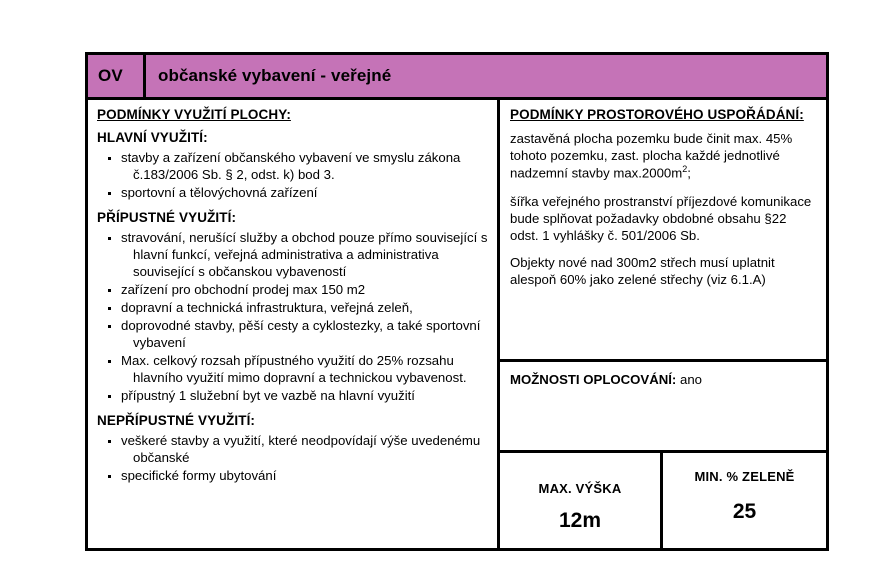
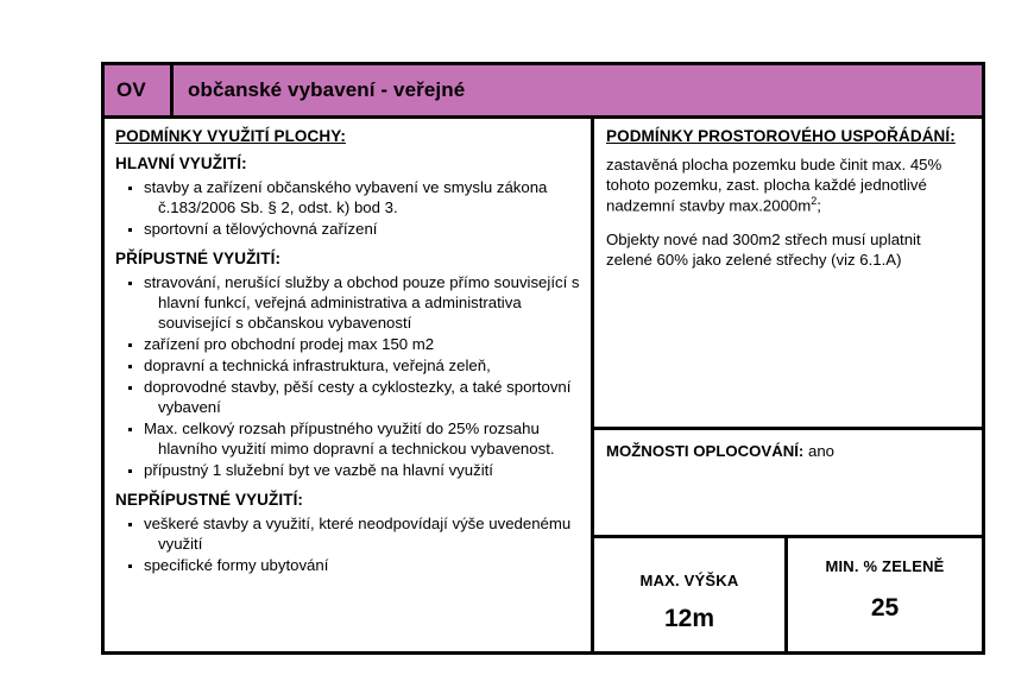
  OV
  občanské vybavení - veřejné
  PODMÍNKY VYUŽITÍ PLOCHY:
  HLAVNÍ VYUŽITÍ:
  stavby a zařízení občanského vybavení ve smyslu zákona č.183/2006 Sb. § 2, odst. k) bod 3.
  sportovní a tělovýchovná zařízení
  PŘÍPUSTNÉ VYUŽITÍ:
  stravování, nerušící služby a obchod pouze přímo související s hlavní funkcí, veřejná administrativa a administrativa související s občanskou vybaveností
  zařízení pro obchodní prodej max 150 m2
  dopravní a technická infrastruktura, veřejná zeleň,
  doprovodné stavby, pěší cesty a cyklostezky, a také sportovní vybavení
  Max. celkový rozsah přípustného využití do 25% rozsahu hlavního využití mimo dopravní a technickou vybavenost.
  přípustný 1 služební byt ve vazbě na hlavní využití
  NEPŘÍPUSTNÉ VYUŽITÍ:
- veškeré stavby a využití, které neodpovídají výše uvedenému občanské
+ veškeré stavby a využití, které neodpovídají výše uvedenému využití
  specifické formy ubytování
  PODMÍNKY PROSTOROVÉHO USPOŘÁDÁNÍ:
  zastavěná plocha pozemku bude činit max. 45% tohoto pozemku, zast. plocha každé jednotlivé nadzemní stavby max.2000m2;
- šířka veřejného prostranství příjezdové komunikace bude splňovat požadavky obdobné obsahu §22 odst. 1 vyhlášky č. 501/2006 Sb.
- Objekty nové nad 300m2 střech musí uplatnit alespoň 60% jako zelené střechy (viz 6.1.A)
+ Objekty nové nad 300m2 střech musí uplatnit zelené 60% jako zelené střechy (viz 6.1.A)
  MOŽNOSTI OPLOCOVÁNÍ: ano
  MAX. VÝŠKA
  12m
  MIN. % ZELENĚ
  25
